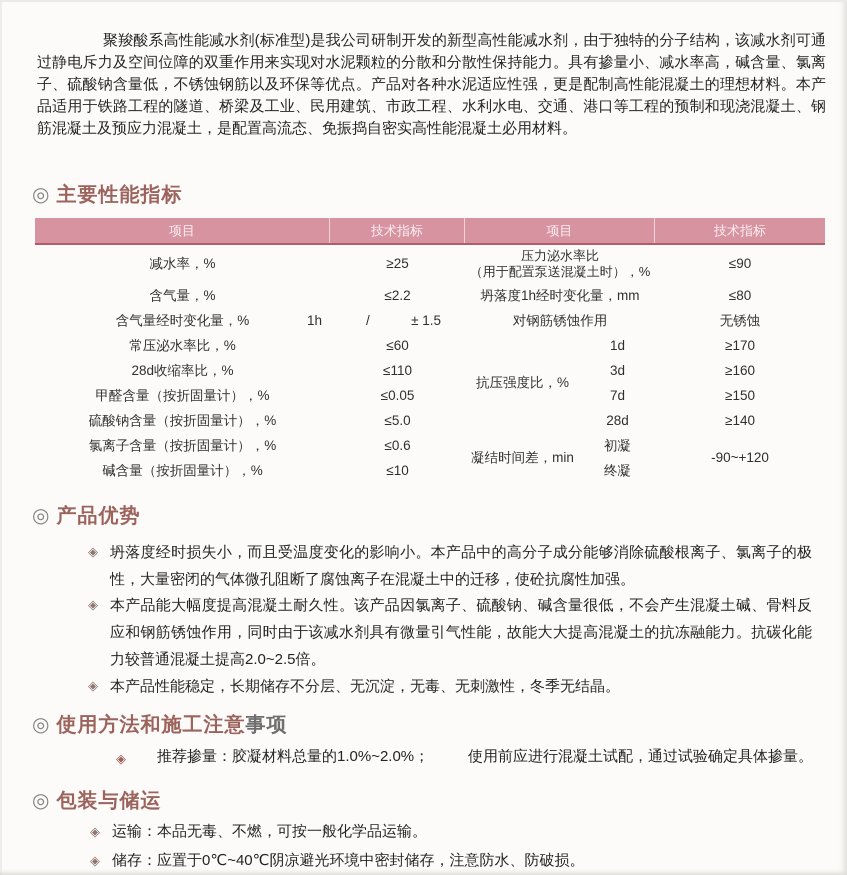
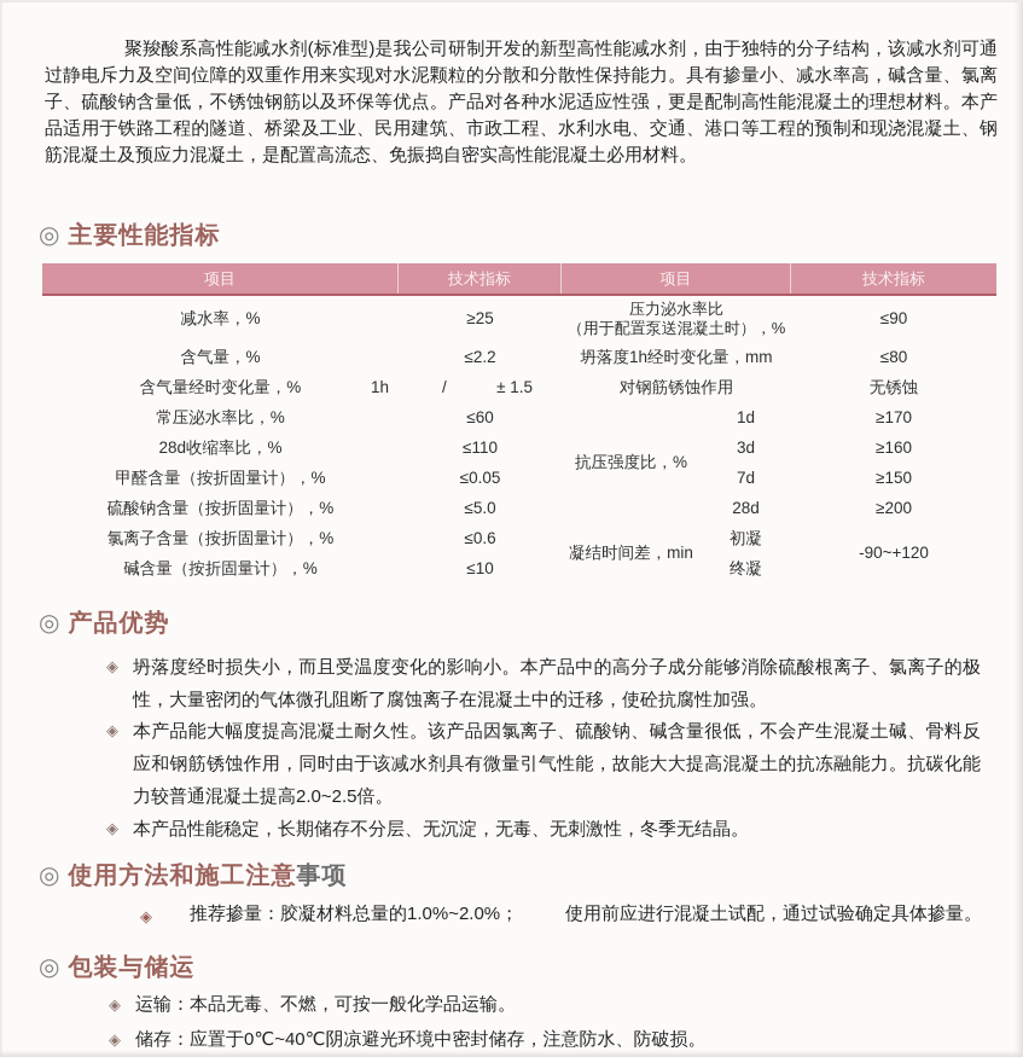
  聚羧酸系高性能减水剂(标准型)是我公司研制开发的新型高性能减水剂，由于独特的分子结构，该减水剂可通过静电斥力及空间位障的双重作用来实现对水泥颗粒的分散和分散性保持能力。具有掺量小、减水率高，碱含量、氯离子、硫酸钠含量低，不锈蚀钢筋以及环保等优点。产品对各种水泥适应性强，更是配制高性能混凝土的理想材料。本产品适用于铁路工程的隧道、桥梁及工业、民用建筑、市政工程、水利水电、交通、港口等工程的预制和现浇混凝土、钢筋混凝土及预应力混凝土，是配置高流态、免振捣自密实高性能混凝土必用材料。
  ◎
  主要性能指标
  项目
  技术指标
  项目
  技术指标
  减水率，%
  ≥25
  含气量，%
  ≤2.2
  含气量经时变化量，%
  1h
  /
  ± 1.5
  常压泌水率比，%
  ≤60
  28d收缩率比，%
  ≤110
  甲醛含量（按折固量计），%
  ≤0.05
  硫酸钠含量（按折固量计），%
  ≤5.0
  氯离子含量（按折固量计），%
  ≤0.6
  碱含量（按折固量计），%
  ≤10
  压力泌水率比
  （用于配置泵送混凝土时），%
  ≤90
  坍落度1h经时变化量，mm
  ≤80
  对钢筋锈蚀作用
  无锈蚀
  抗压强度比，%
  1d
  3d
  7d
  28d
  ≥170
  ≥160
  ≥150
- ≥140
+ ≥200
  凝结时间差，min
  初凝
  终凝
  -90~+120
  ◎
  产品优势
  ◈
  坍落度经时损失小，而且受温度变化的影响小。本产品中的高分子成分能够消除硫酸根离子、氯离子的极性，大量密闭的气体微孔阻断了腐蚀离子在混凝土中的迁移，使砼抗腐性加强。
  ◈
  本产品能大幅度提高混凝土耐久性。该产品因氯离子、硫酸钠、碱含量很低，不会产生混凝土碱、骨料反应和钢筋锈蚀作用，同时由于该减水剂具有微量引气性能，故能大大提高混凝土的抗冻融能力。抗碳化能力较普通混凝土提高2.0~2.5倍。
  ◈
  本产品性能稳定，长期储存不分层、无沉淀，无毒、无刺激性，冬季无结晶。
  ◎
  使用方法和施工注意
  事项
  ◈
  推荐掺量：胶凝材料总量的1.0%~2.0%；
  使用前应进行混凝土试配，通过试验确定具体掺量。
  ◎
  包装与储运
  ◈
  运输：本品无毒、不燃，可按一般化学品运输。
  ◈
  储存：应置于0℃~40℃阴凉避光环境中密封储存，注意防水、防破损。
